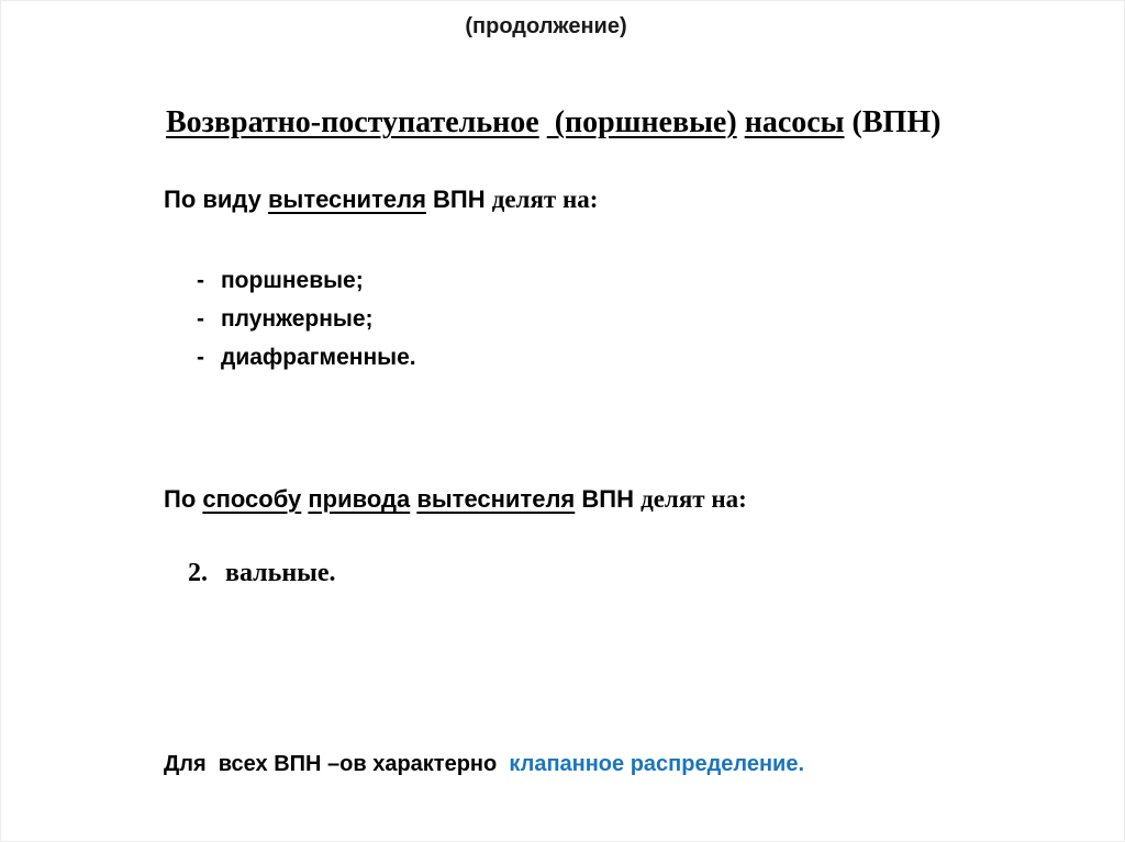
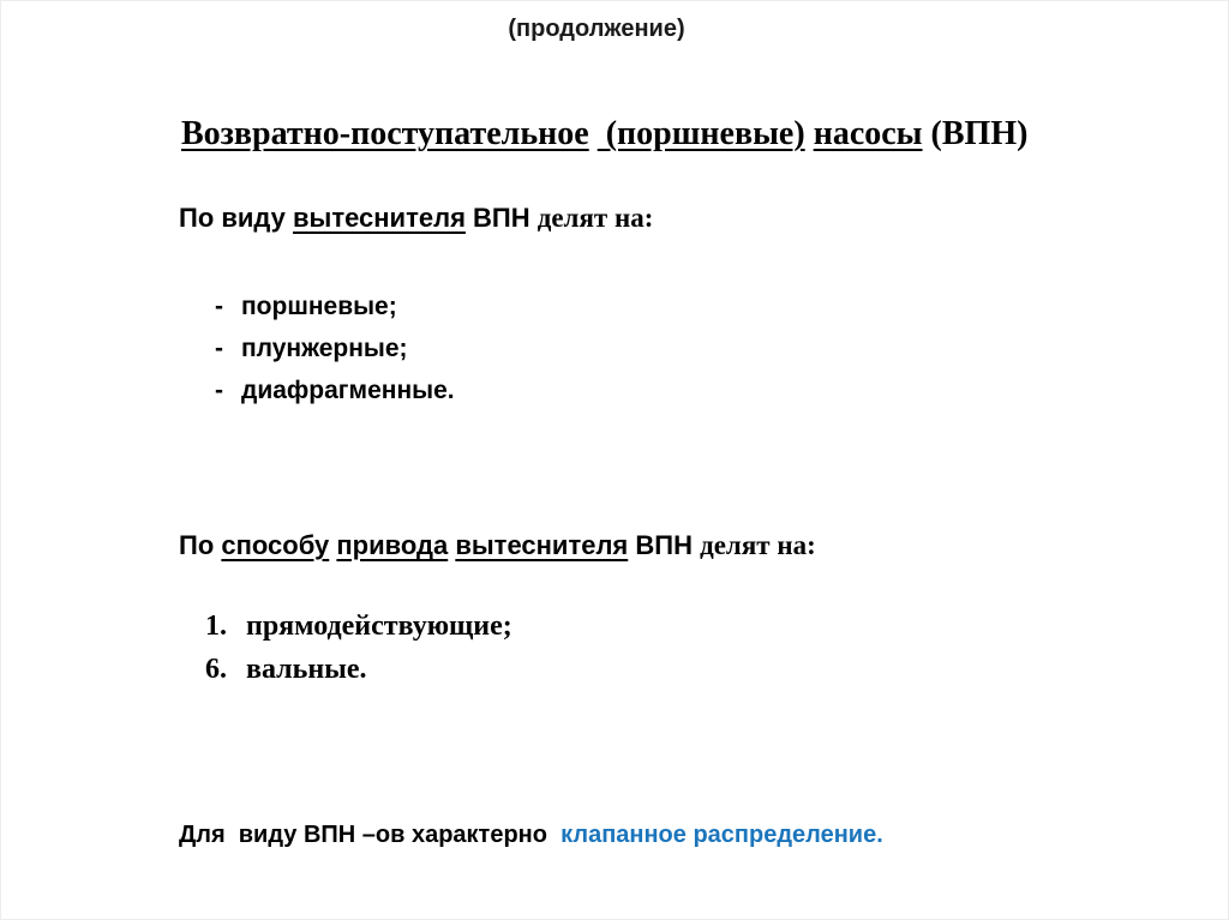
  (продолжение)
  Возвратно-поступательное (поршневые) насосы (ВПН)
  По виду вытеснителя ВПН делят на:
  -
  поршневые;
  -
  плунжерные;
  -
  диафрагменные.
  По способу привода вытеснителя ВПН делят на:
+ 1.
+ прямодействующие;
- 2.
+ 6.
  вальные.
- Для всех ВПН –ов характерно клапанное распределение.
+ Для виду ВПН –ов характерно клапанное распределение.
